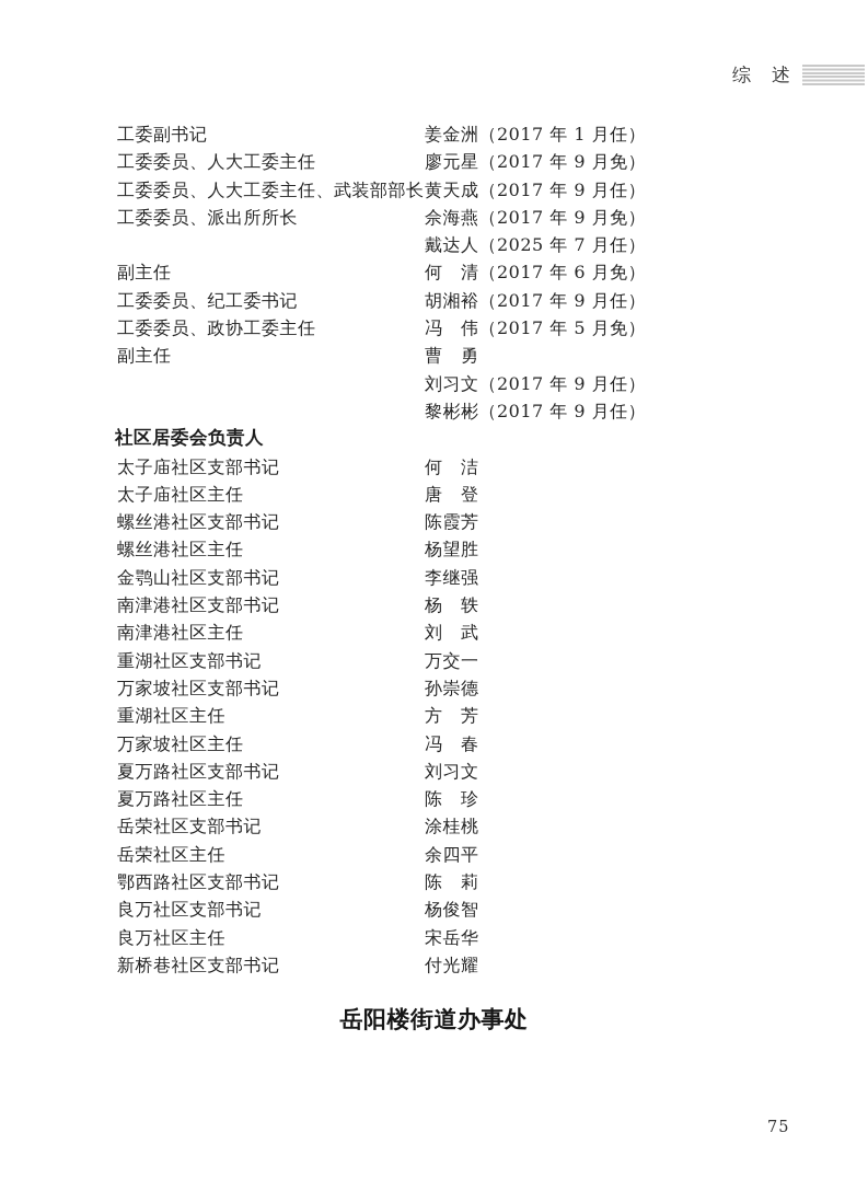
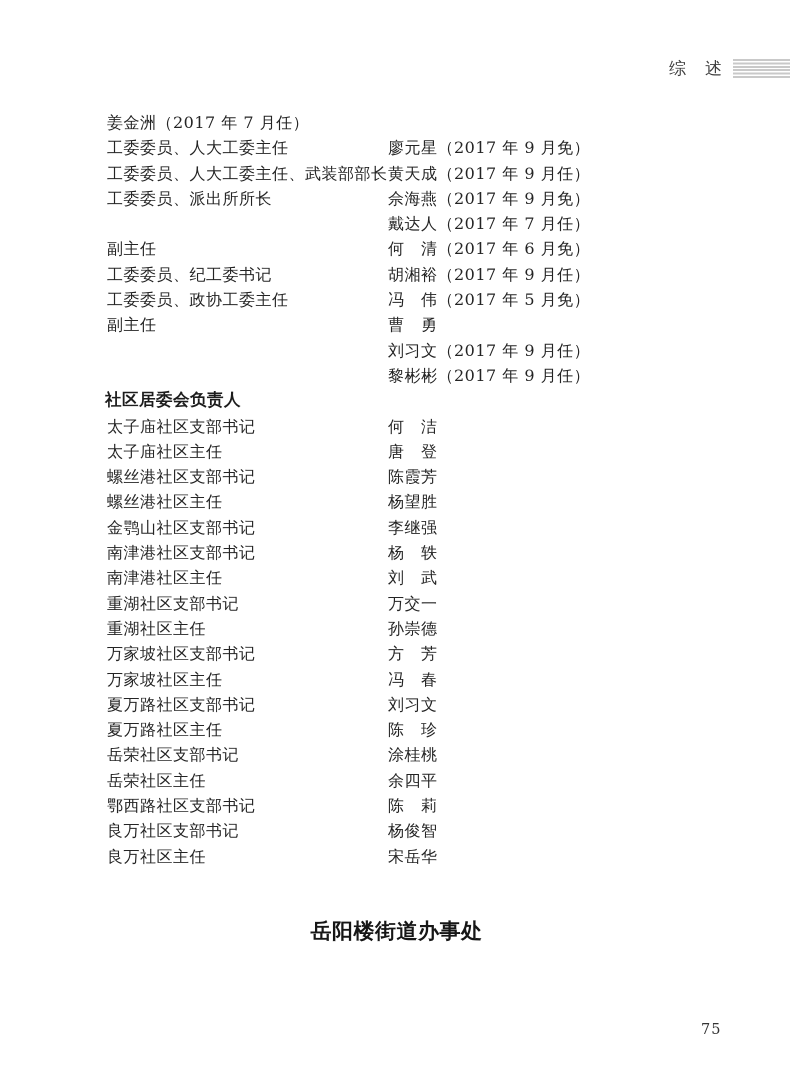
  综 述
- 工委副书记
- 姜金洲（2017 年 1 月任）
+ 姜金洲（2017 年 7 月任）
  工委委员、人大工委主任
  廖元星（2017 年 9 月免）
  工委委员、人大工委主任、武装部部长
  黄天成（2017 年 9 月任）
  工委委员、派出所所长
  佘海燕（2017 年 9 月免）
- 戴达人（2025 年 7 月任）
+ 戴达人（2017 年 7 月任）
  副主任
  何 清（2017 年 6 月免）
  工委委员、纪工委书记
  胡湘裕（2017 年 9 月任）
  工委委员、政协工委主任
  冯 伟（2017 年 5 月免）
  副主任
  曹 勇
  刘习文（2017 年 9 月任）
  黎彬彬（2017 年 9 月任）
  社区居委会负责人
  太子庙社区支部书记
  何 洁
  太子庙社区主任
  唐 登
  螺丝港社区支部书记
  陈霞芳
  螺丝港社区主任
  杨望胜
  金鹗山社区支部书记
  李继强
  南津港社区支部书记
  杨 轶
  南津港社区主任
  刘 武
  重湖社区支部书记
  万交一
- 万家坡社区支部书记
+ 重湖社区主任
  孙崇德
- 重湖社区主任
+ 万家坡社区支部书记
  方 芳
  万家坡社区主任
  冯 春
  夏万路社区支部书记
  刘习文
  夏万路社区主任
  陈 珍
  岳荣社区支部书记
  涂桂桃
  岳荣社区主任
  余四平
  鄂西路社区支部书记
  陈 莉
  良万社区支部书记
  杨俊智
  良万社区主任
  宋岳华
- 新桥巷社区支部书记
- 付光耀
  岳阳楼街道办事处
  75
